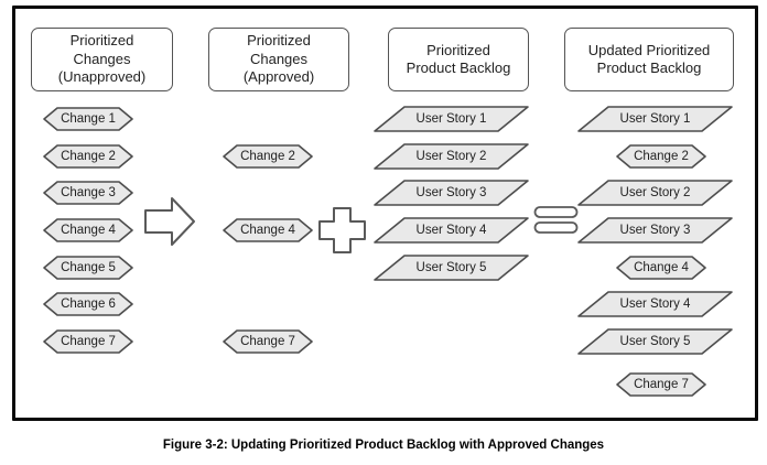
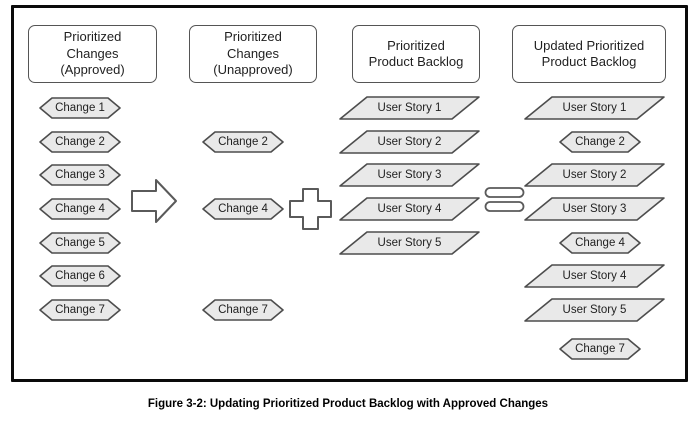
  Prioritized
  Changes
- (Unapproved)
+ (Approved)
  Prioritized
  Changes
- (Approved)
+ (Unapproved)
  Prioritized
  Product Backlog
  Updated Prioritized
  Product Backlog
  Change 1
  Change 2
  Change 3
  Change 4
  Change 5
  Change 6
  Change 7
  Change 2
  Change 4
  Change 7
  User Story 1
  User Story 2
  User Story 3
  User Story 4
  User Story 5
  User Story 1
  Change 2
  User Story 2
  User Story 3
  Change 4
  User Story 4
  User Story 5
  Change 7
  Figure 3-2: Updating Prioritized Product Backlog with Approved Changes
